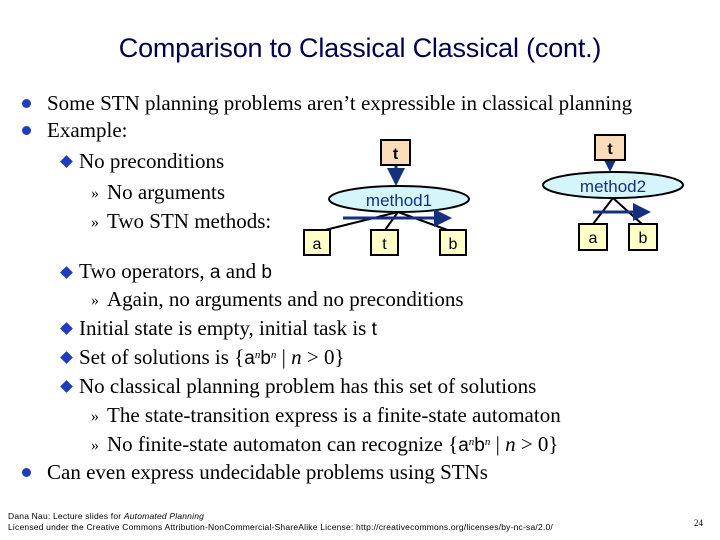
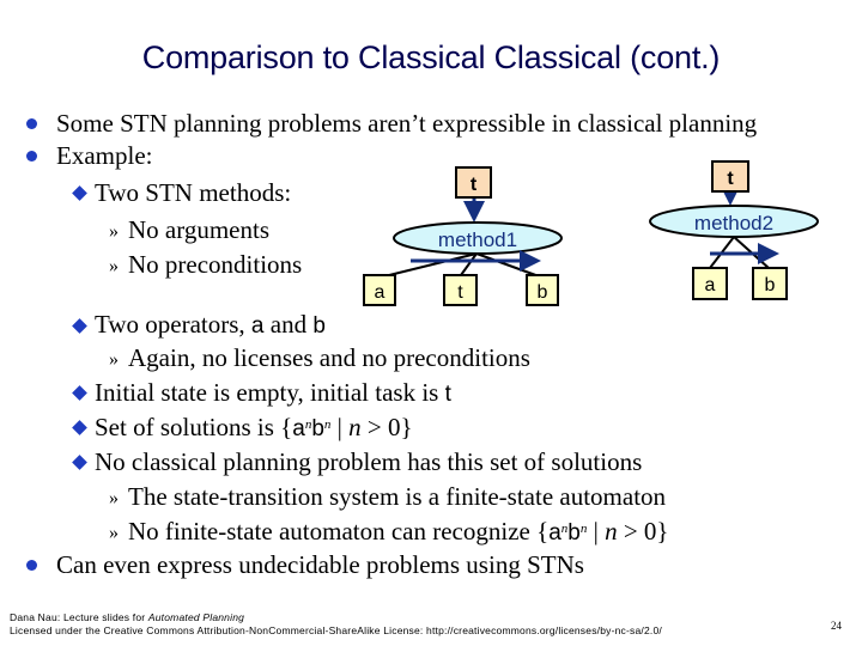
  Comparison to Classical Classical (cont.)
  Some STN planning problems aren’t expressible in classical planning
  Example:
- No preconditions
+ Two STN methods:
  » No arguments
- » Two STN methods:
+ » No preconditions
  Two operators, a and b
- » Again, no arguments and no preconditions
+ » Again, no licenses and no preconditions
  Initial state is empty, initial task is t
  Set of solutions is {anbn | n > 0}
  No classical planning problem has this set of solutions
- » The state-transition express is a finite-state automaton
+ » The state-transition system is a finite-state automaton
  » No finite-state automaton can recognize {anbn | n > 0}
  Can even express undecidable problems using STNs
  method1
  t
  a
  t
  b
  method2
  t
  a
  b
  Dana Nau: Lecture slides for Automated Planning
  Licensed under the Creative Commons Attribution-NonCommercial-ShareAlike License: http://creativecommons.org/licenses/by-nc-sa/2.0/
  24
